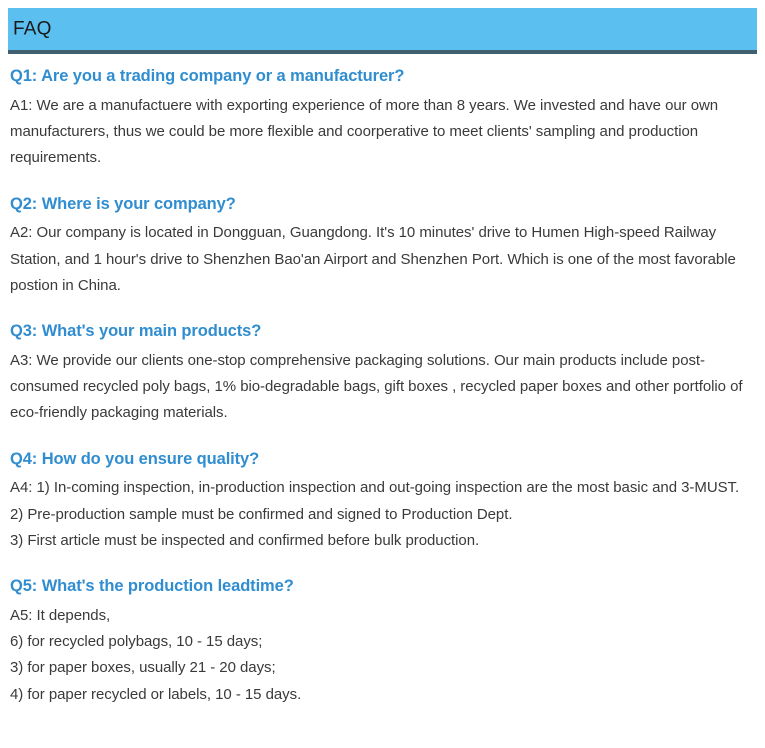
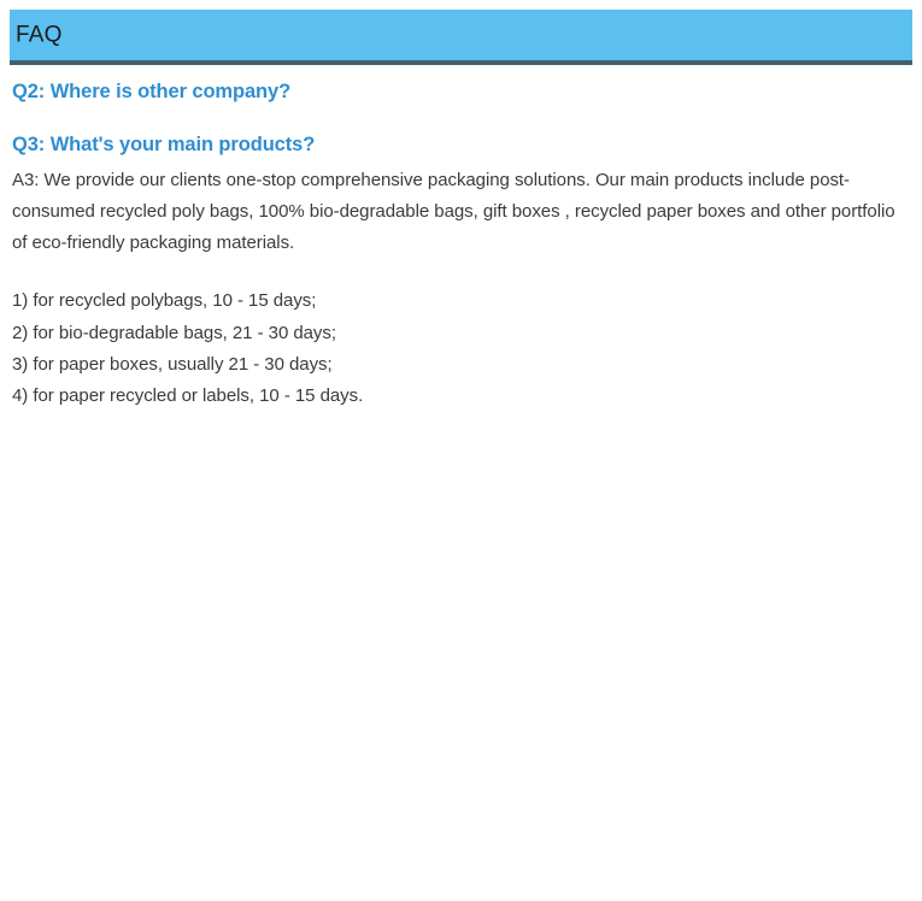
  FAQ
- Q1: Are you a trading company or a manufacturer?
- A1: We are a manufactuere with exporting experience of more than 8 years. We invested and have our own manufacturers, thus we could be more flexible and coorperative to meet clients' sampling and production requirements.
- Q2: Where is your company?
+ Q2: Where is other company?
- A2: Our company is located in Dongguan, Guangdong. It's 10 minutes' drive to Humen High-speed Railway Station, and 1 hour's drive to Shenzhen Bao'an Airport and Shenzhen Port. Which is one of the most favorable postion in China.
  Q3: What's your main products?
- A3: We provide our clients one-stop comprehensive packaging solutions. Our main products include post-consumed recycled poly bags, 1% bio-degradable bags, gift boxes , recycled paper boxes and other portfolio of eco-friendly packaging materials.
+ A3: We provide our clients one-stop comprehensive packaging solutions. Our main products include post-consumed recycled poly bags, 100% bio-degradable bags, gift boxes , recycled paper boxes and other portfolio of eco-friendly packaging materials.
- Q4: How do you ensure quality?
- A4: 1) In-coming inspection, in-production inspection and out-going inspection are the most basic and 3-MUST.
- 2) Pre-production sample must be confirmed and signed to Production Dept.
- 3) First article must be inspected and confirmed before bulk production.
- Q5: What's the production leadtime?
- A5: It depends,
- 6) for recycled polybags, 10 - 15 days;
+ 1) for recycled polybags, 10 - 15 days;
+ 2) for bio-degradable bags, 21 - 30 days;
- 3) for paper boxes, usually 21 - 20 days;
+ 3) for paper boxes, usually 21 - 30 days;
  4) for paper recycled or labels, 10 - 15 days.
